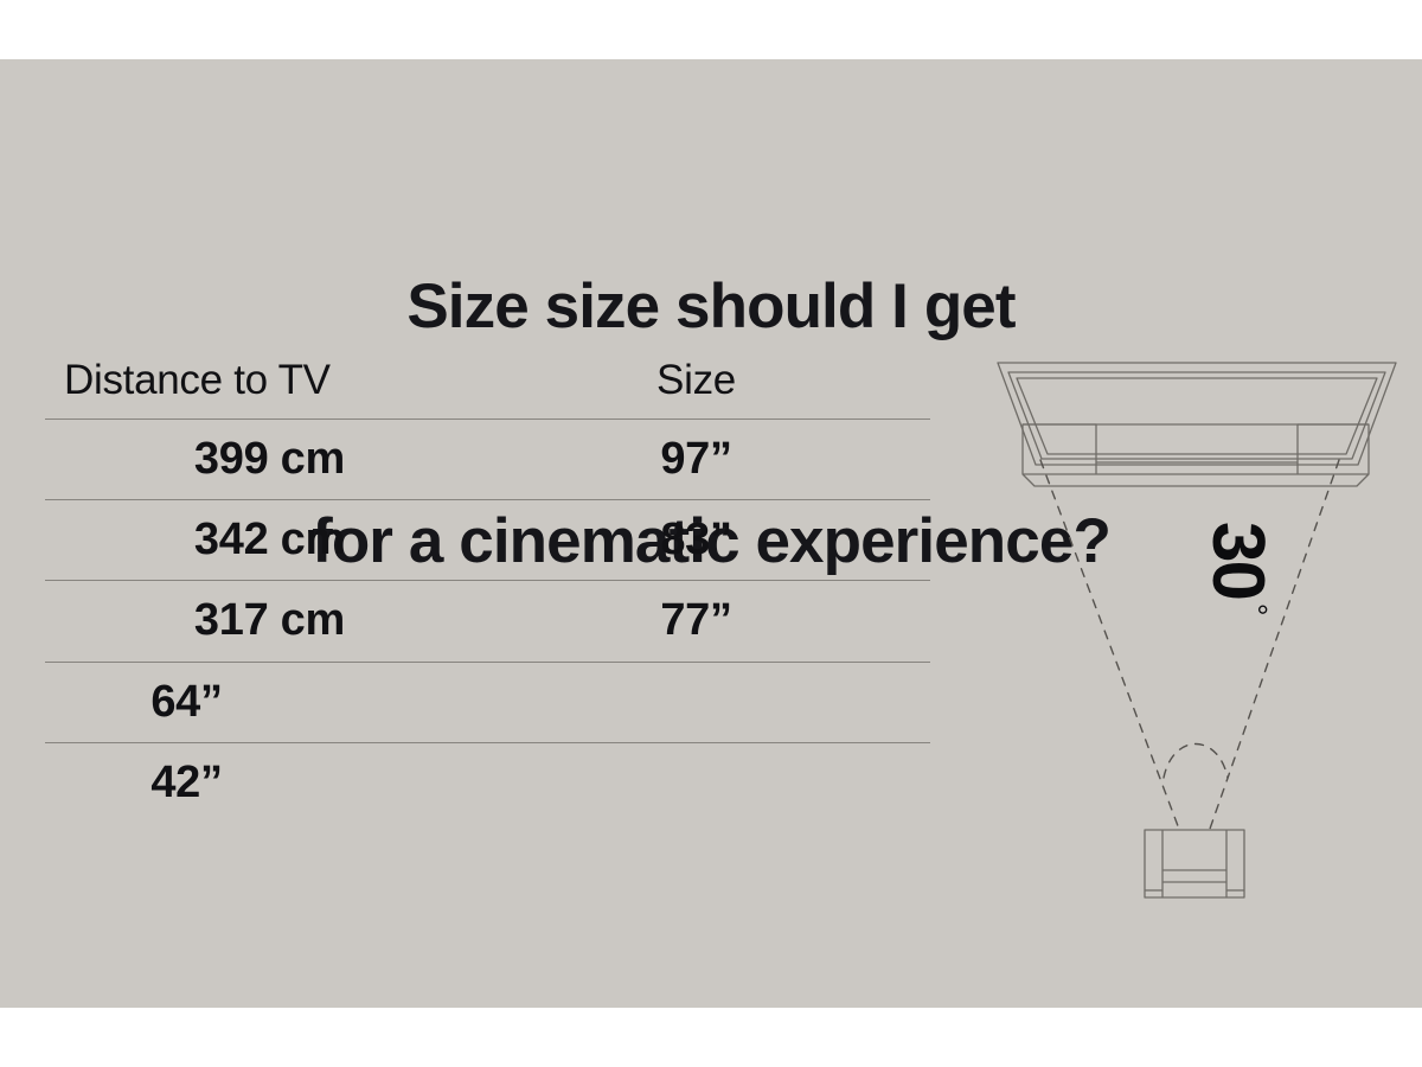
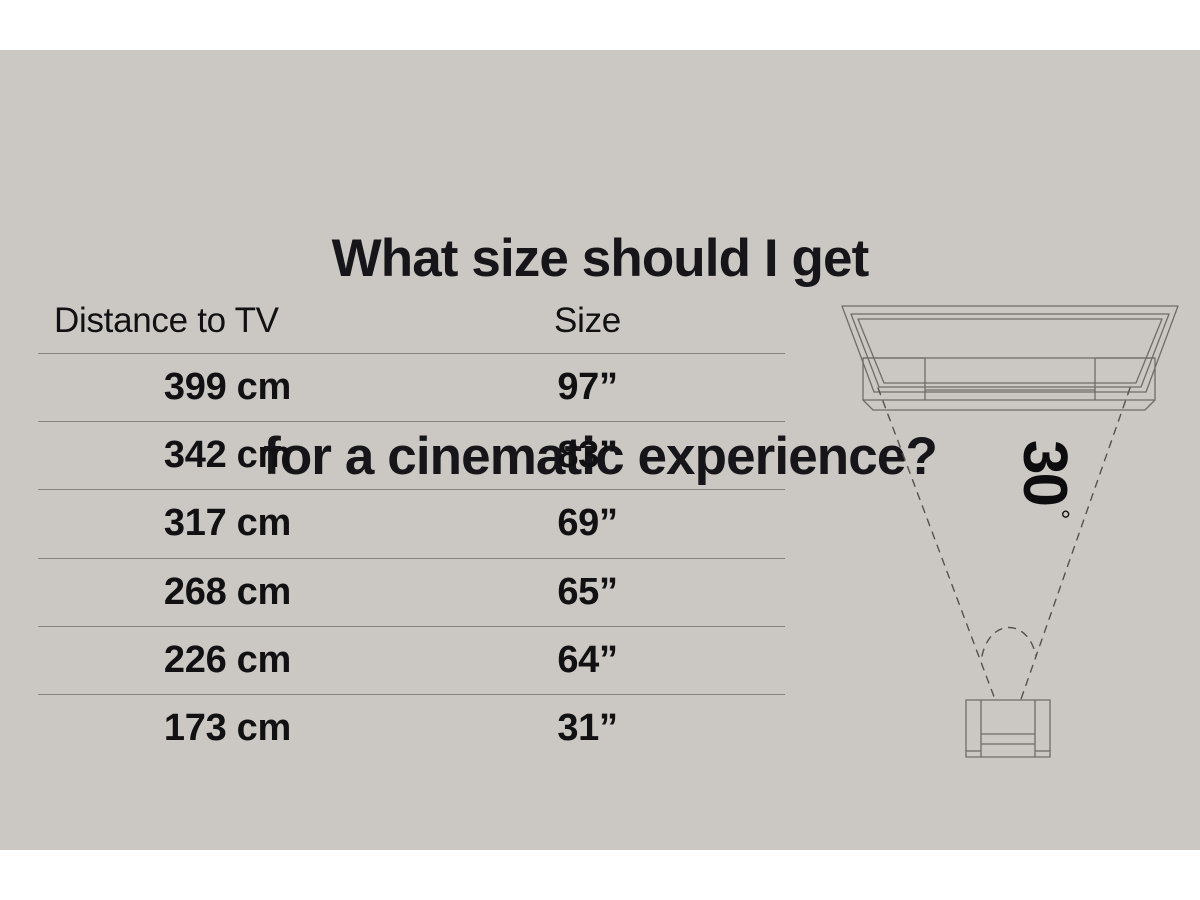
- Size size should I get
+ What size should I get
  for a cinematic experience?
  Distance to TV
  Size
  399 cm
  97”
  342 cm
  83”
  317 cm
- 77”
+ 69”
+ 268 cm
+ 65”
+ 226 cm
  64”
+ 173 cm
- 42”
+ 31”
